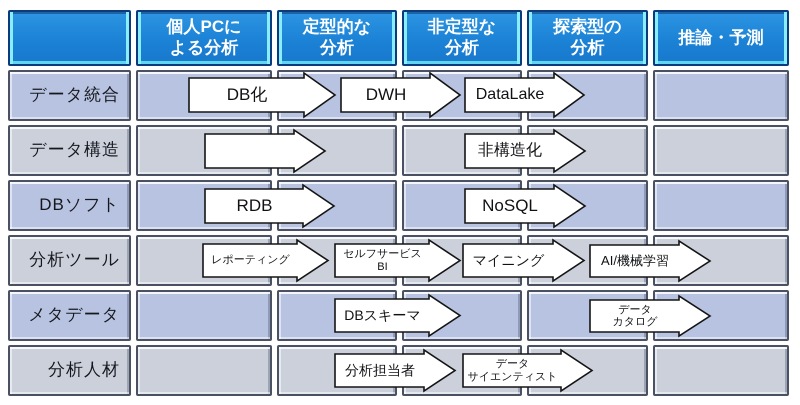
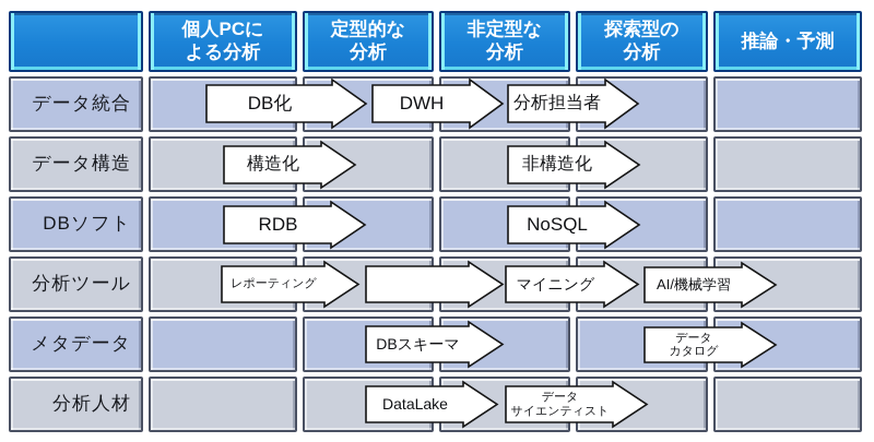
  個人PCに
  よる分析
  定型的な
  分析
  非定型な
  分析
  探索型の
  分析
  推論・予測
  データ統合
  データ構造
  DBソフト
  分析ツール
  メタデータ
  分析人材
  DB化
  DWH
- DataLake
+ 分析担当者
+ 構造化
  非構造化
  RDB
  NoSQL
  レポーティング
- セルフサービス
- BI
  マイニング
  AI/機械学習
  DBスキーマ
  データ
  カタログ
- 分析担当者
+ DataLake
  データ
  サイエンティスト
